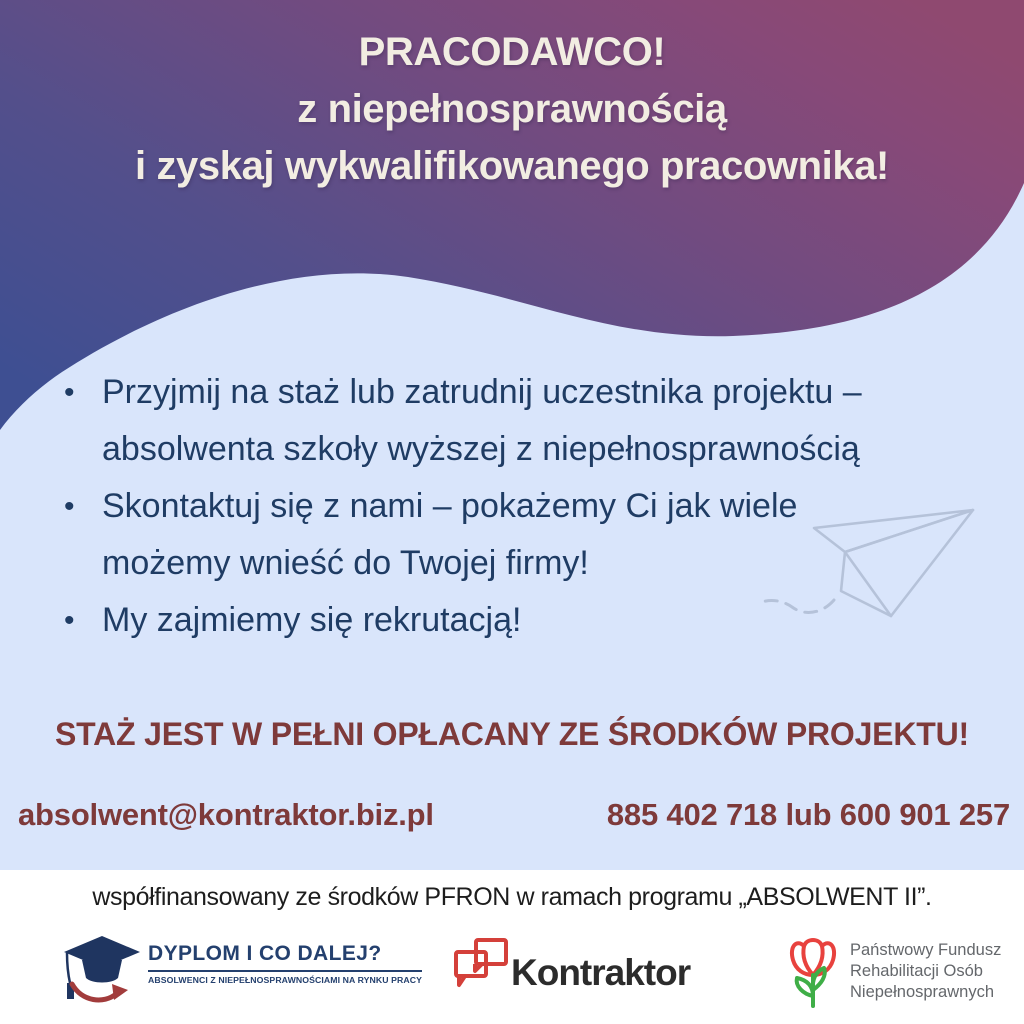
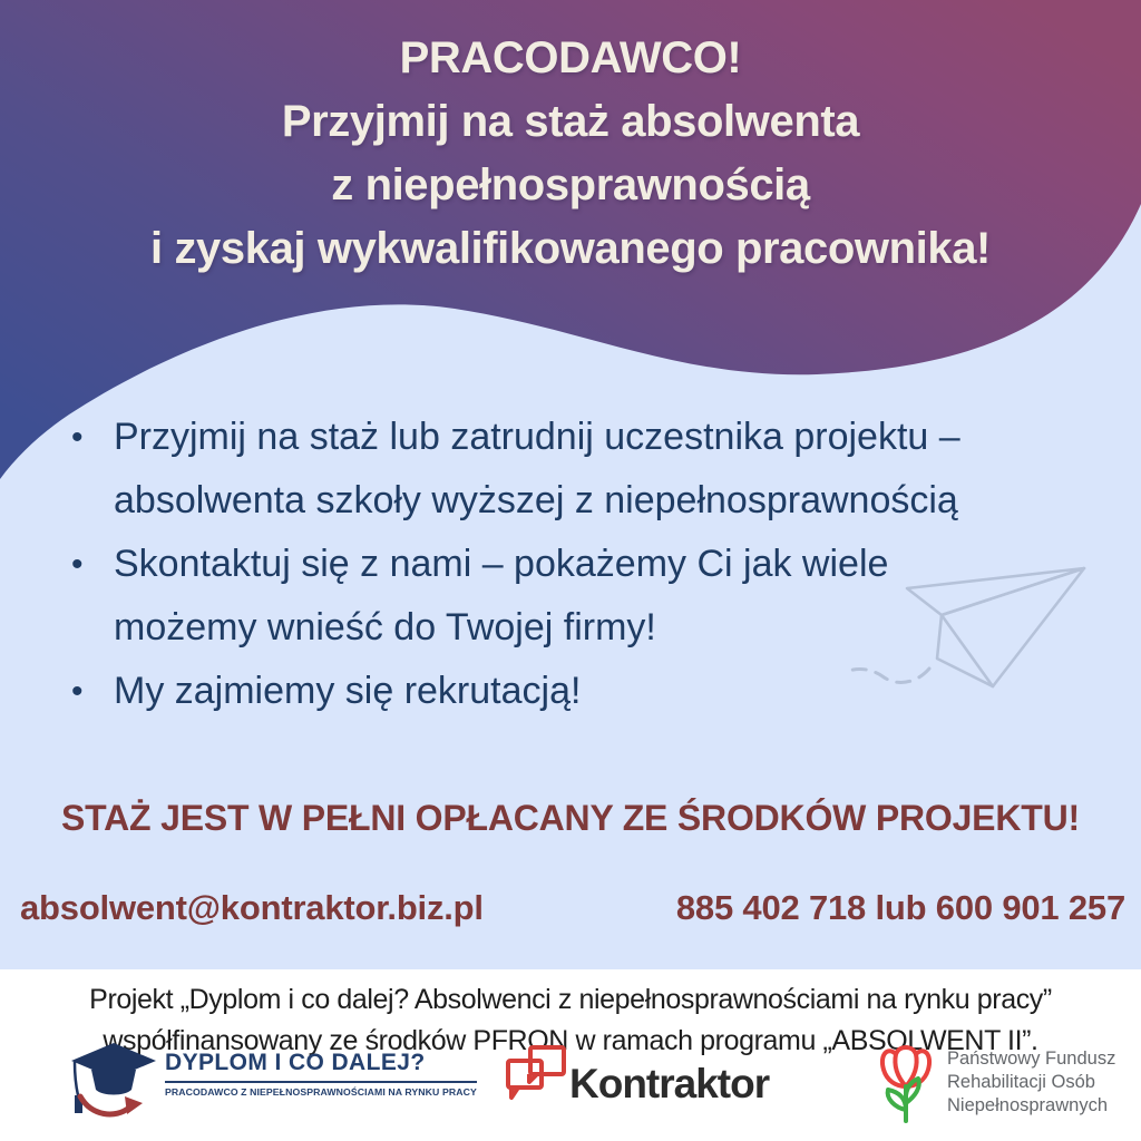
  PRACODAWCO!
+ Przyjmij na staż absolwenta
  z niepełnosprawnością
  i zyskaj wykwalifikowanego pracownika!
  •
  Przyjmij na staż lub zatrudnij uczestnika projektu –
  absolwenta szkoły wyższej z niepełnosprawnością
  •
  Skontaktuj się z nami – pokażemy Ci jak wiele
  możemy wnieść do Twojej firmy!
  •
  My zajmiemy się rekrutacją!
  STAŻ JEST W PEŁNI OPŁACANY ZE ŚRODKÓW PROJEKTU!
  absolwent@kontraktor.biz.pl
  885 402 718 lub 600 901 257
+ Projekt „Dyplom i co dalej? Absolwenci z niepełnosprawnościami na rynku pracy”
  współfinansowany ze środków PFRON w ramach programu „ABSOLWENT II”.
  DYPLOM I CO DALEJ?
- ABSOLWENCI Z NIEPEŁNOSPRAWNOŚCIAMI NA RYNKU PRACY
+ PRACODAWCO Z NIEPEŁNOSPRAWNOŚCIAMI NA RYNKU PRACY
  Kontraktor
  Państwowy Fundusz
  Rehabilitacji Osób
  Niepełnosprawnych
